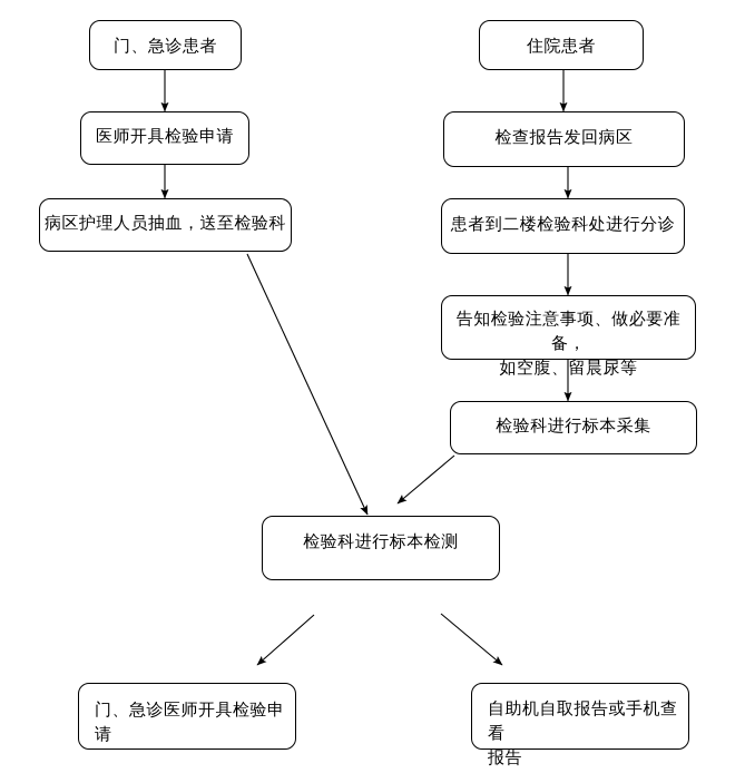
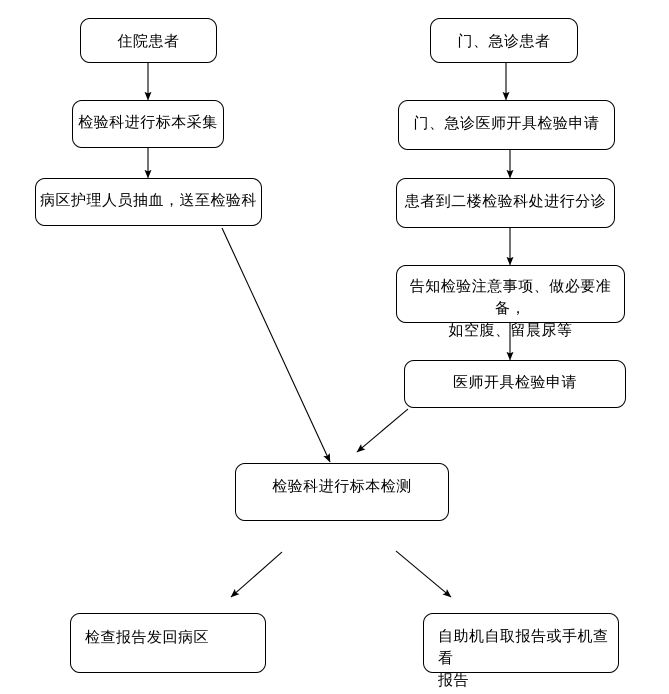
- 门、急诊患者
+ 住院患者
- 医师开具检验申请
+ 检验科进行标本采集
  病区护理人员抽血，送至检验科
- 住院患者
+ 门、急诊患者
- 检查报告发回病区
+ 门、急诊医师开具检验申请
  患者到二楼检验科处进行分诊
  告知检验注意事项、做必要准备，
  如空腹、留晨尿等
- 检验科进行标本采集
+ 医师开具检验申请
  检验科进行标本检测
- 门、急诊医师开具检验申请
+ 检查报告发回病区
  自助机自取报告或手机查看
  报告
